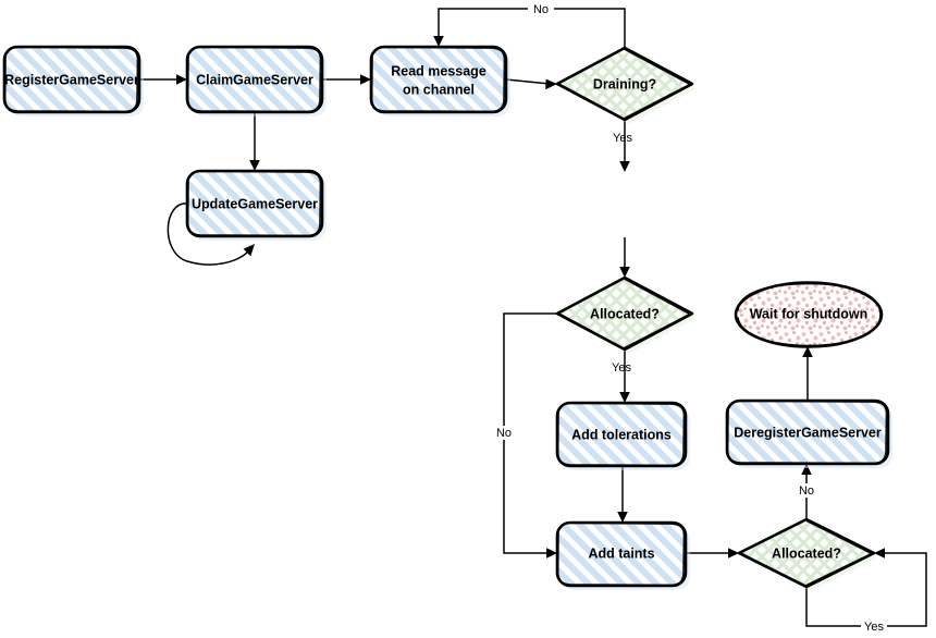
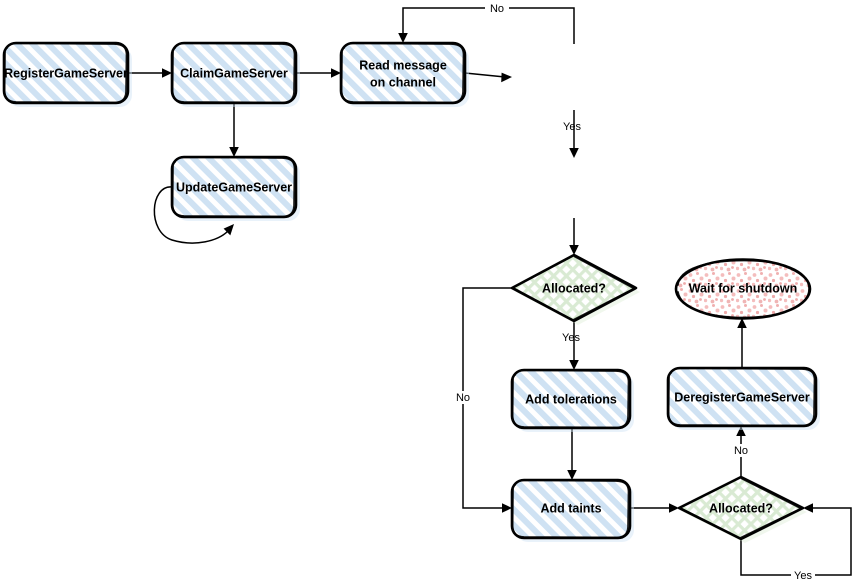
  No
  Yes
  Yes
  No
  No
  Yes
  RegisterGameServer
  ClaimGameServer
  UpdateGameServer
  Read message
  on channel
- Draining?
  Allocated?
  Add tolerations
  Add taints
  Allocated?
  DeregisterGameServer
  Wait for shutdown
